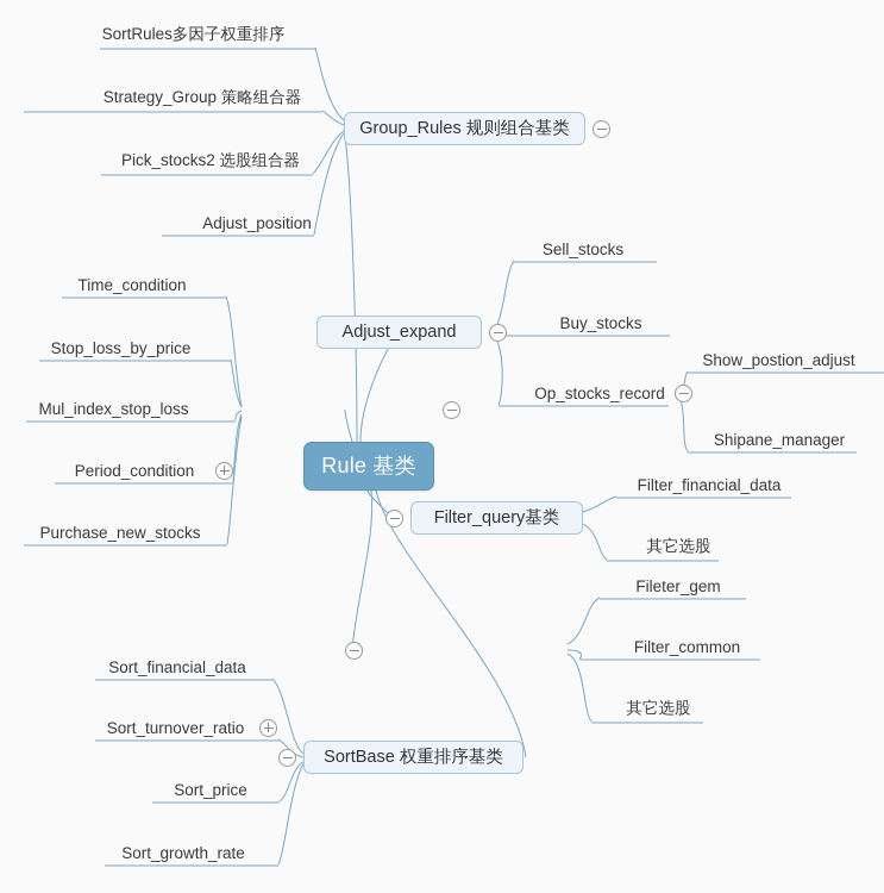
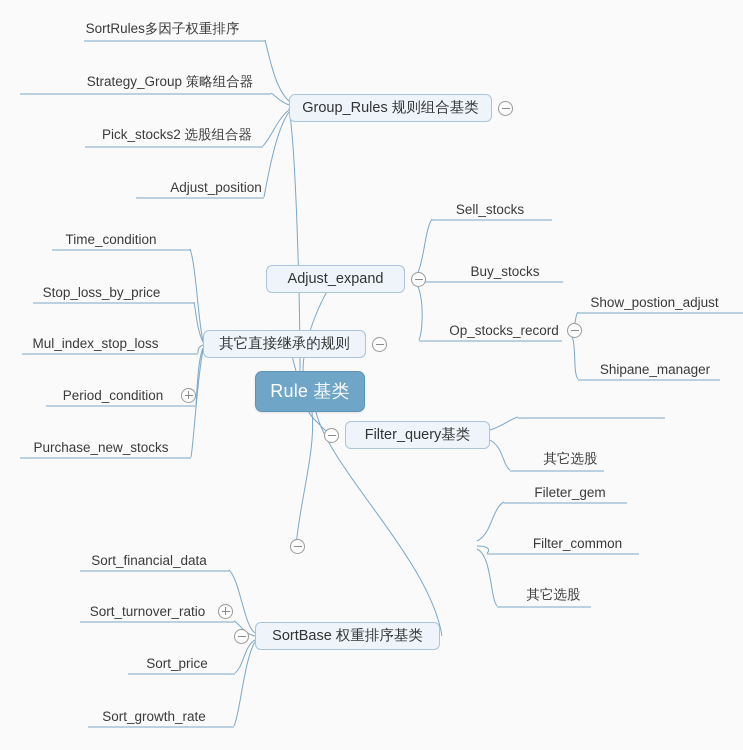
  Rule 基类
  Group_Rules 规则组合基类
  Adjust_expand
+ 其它直接继承的规则
  Filter_query基类
  SortBase 权重排序基类
  SortRules多因子权重排序
  Strategy_Group 策略组合器
  Pick_stocks2 选股组合器
  Adjust_position
  Time_condition
  Stop_loss_by_price
  Mul_index_stop_loss
  Period_condition
  Purchase_new_stocks
  Sell_stocks
  Buy_stocks
  Op_stocks_record
  Show_postion_adjust
  Shipane_manager
- Filter_financial_data
  其它选股
  Fileter_gem
  Filter_common
  其它选股
  Sort_financial_data
  Sort_turnover_ratio
  Sort_price
  Sort_growth_rate
